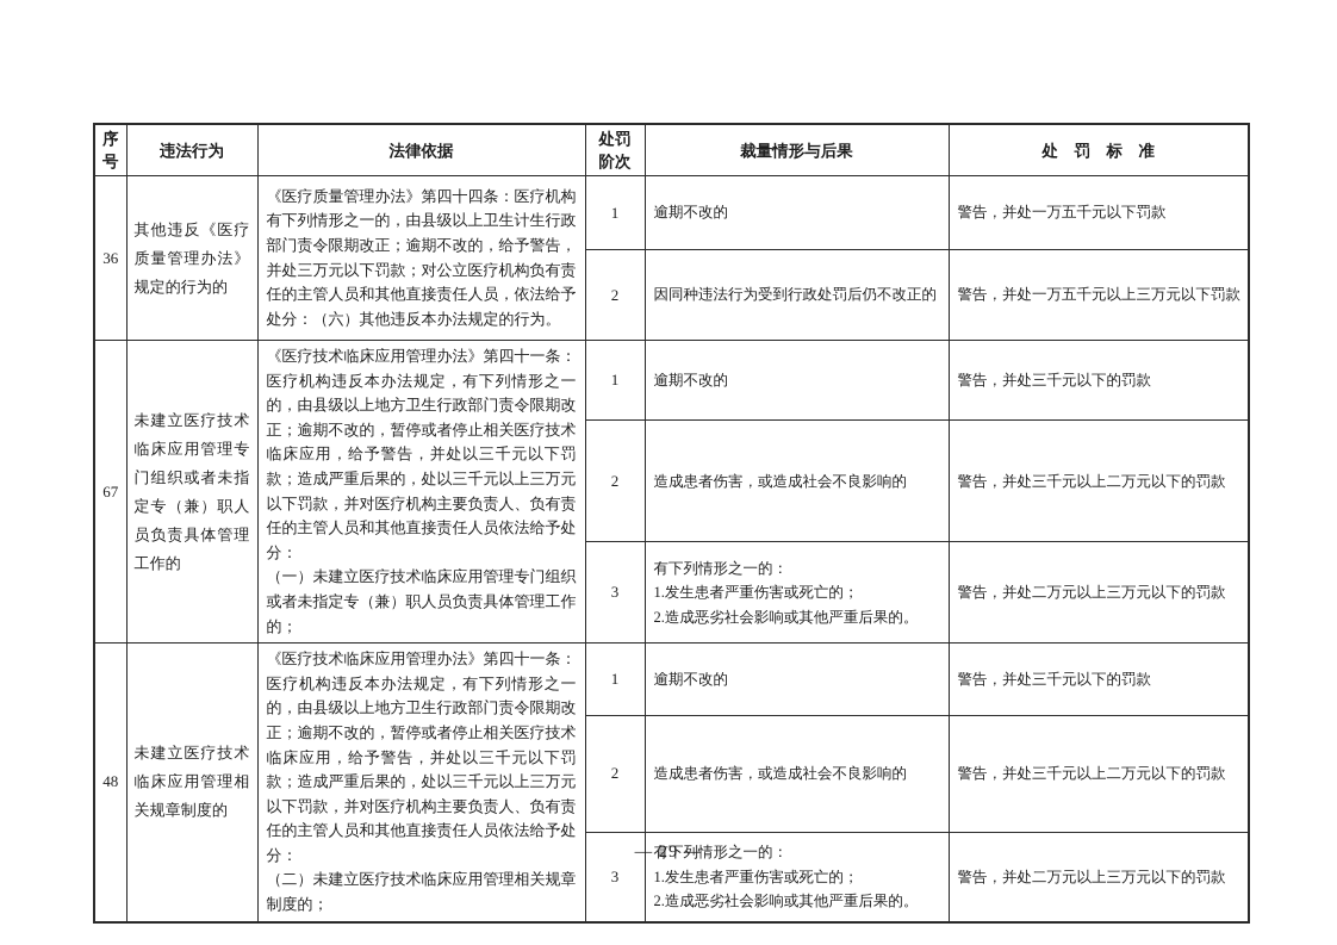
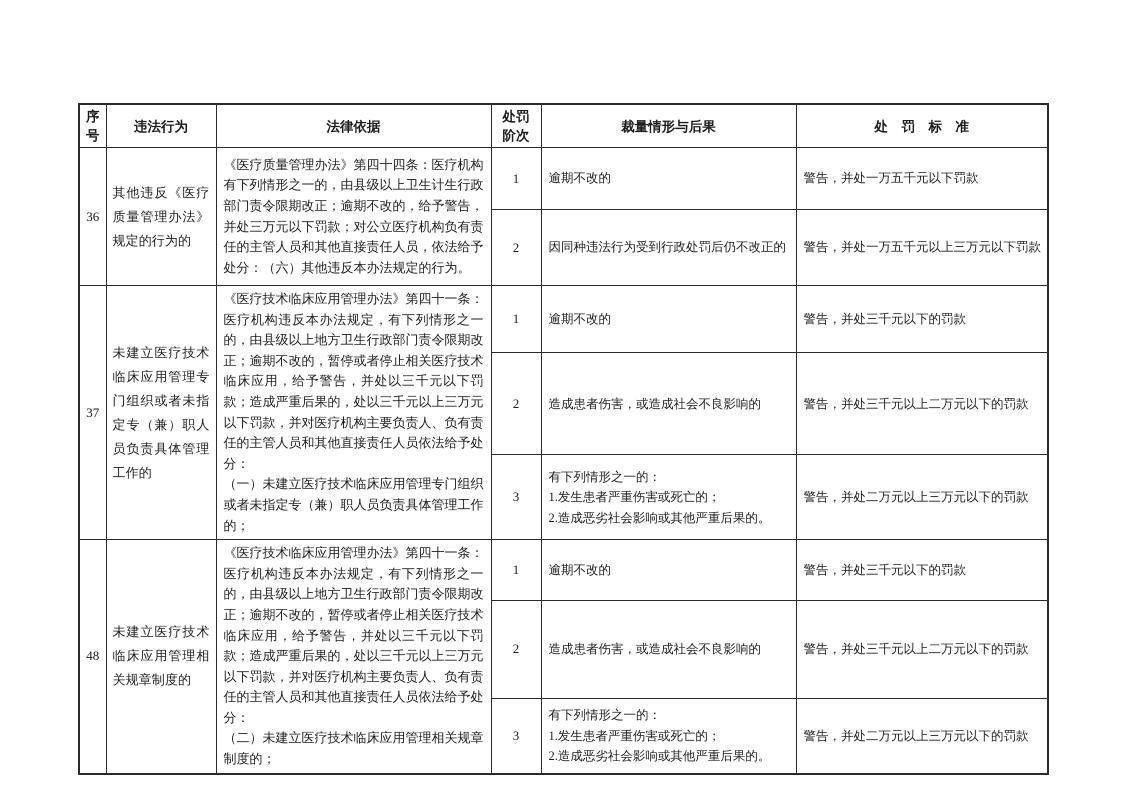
  序 号	违法行为	法律依据	处罚 阶次	裁量情形与后果	处 罚 标 准
  36	其他违反《医疗质量管理办法》规定的行为的	《医疗质量管理办法》第四十四条：医疗机构有下列情形之一的，由县级以上卫生计生行政部门责令限期改正；逾期不改的，给予警告，并处三万元以下罚款；对公立医疗机构负有责任的主管人员和其他直接责任人员，依法给予处分：（六）其他违反本办法规定的行为。	1	逾期不改的	警告，并处一万五千元以下罚款
  2	因同种违法行为受到行政处罚后仍不改正的	警告，并处一万五千元以上三万元以下罚款
- 67	未建立医疗技术临床应用管理专门组织或者未指定专（兼）职人员负责具体管理工作的	《医疗技术临床应用管理办法》第四十一条：医疗机构违反本办法规定，有下列情形之一的，由县级以上地方卫生行政部门责令限期改正；逾期不改的，暂停或者停止相关医疗技术临床应用，给予警告，并处以三千元以下罚款；造成严重后果的，处以三千元以上三万元以下罚款，并对医疗机构主要负责人、负有责任的主管人员和其他直接责任人员依法给予处分： （一）未建立医疗技术临床应用管理专门组织或者未指定专（兼）职人员负责具体管理工作的；	1	逾期不改的	警告，并处三千元以下的罚款
+ 37	未建立医疗技术临床应用管理专门组织或者未指定专（兼）职人员负责具体管理工作的	《医疗技术临床应用管理办法》第四十一条：医疗机构违反本办法规定，有下列情形之一的，由县级以上地方卫生行政部门责令限期改正；逾期不改的，暂停或者停止相关医疗技术临床应用，给予警告，并处以三千元以下罚款；造成严重后果的，处以三千元以上三万元以下罚款，并对医疗机构主要负责人、负有责任的主管人员和其他直接责任人员依法给予处分： （一）未建立医疗技术临床应用管理专门组织或者未指定专（兼）职人员负责具体管理工作的；	1	逾期不改的	警告，并处三千元以下的罚款
  2	造成患者伤害，或造成社会不良影响的	警告，并处三千元以上二万元以下的罚款
  3	有下列情形之一的： 1.发生患者严重伤害或死亡的； 2.造成恶劣社会影响或其他严重后果的。	警告，并处二万元以上三万元以下的罚款
  48	未建立医疗技术临床应用管理相关规章制度的	《医疗技术临床应用管理办法》第四十一条：医疗机构违反本办法规定，有下列情形之一的，由县级以上地方卫生行政部门责令限期改正；逾期不改的，暂停或者停止相关医疗技术临床应用，给予警告，并处以三千元以下罚款；造成严重后果的，处以三千元以上三万元以下罚款，并对医疗机构主要负责人、负有责任的主管人员和其他直接责任人员依法给予处分： （二）未建立医疗技术临床应用管理相关规章制度的；	1	逾期不改的	警告，并处三千元以下的罚款
  2	造成患者伤害，或造成社会不良影响的	警告，并处三千元以上二万元以下的罚款
  3	有下列情形之一的： 1.发生患者严重伤害或死亡的； 2.造成恶劣社会影响或其他严重后果的。	警告，并处二万元以上三万元以下的罚款
- — 29 —
